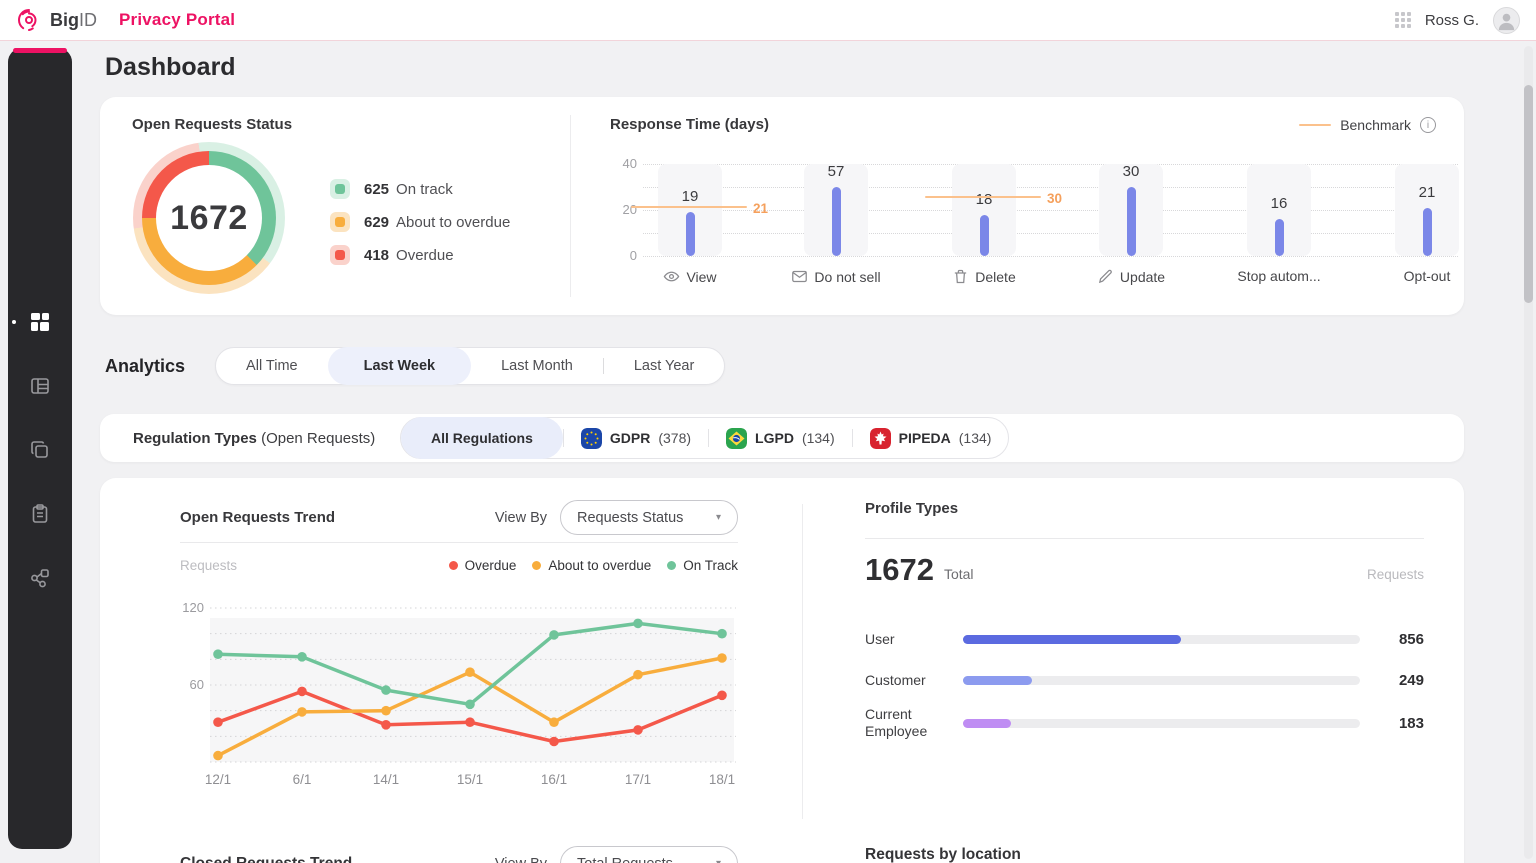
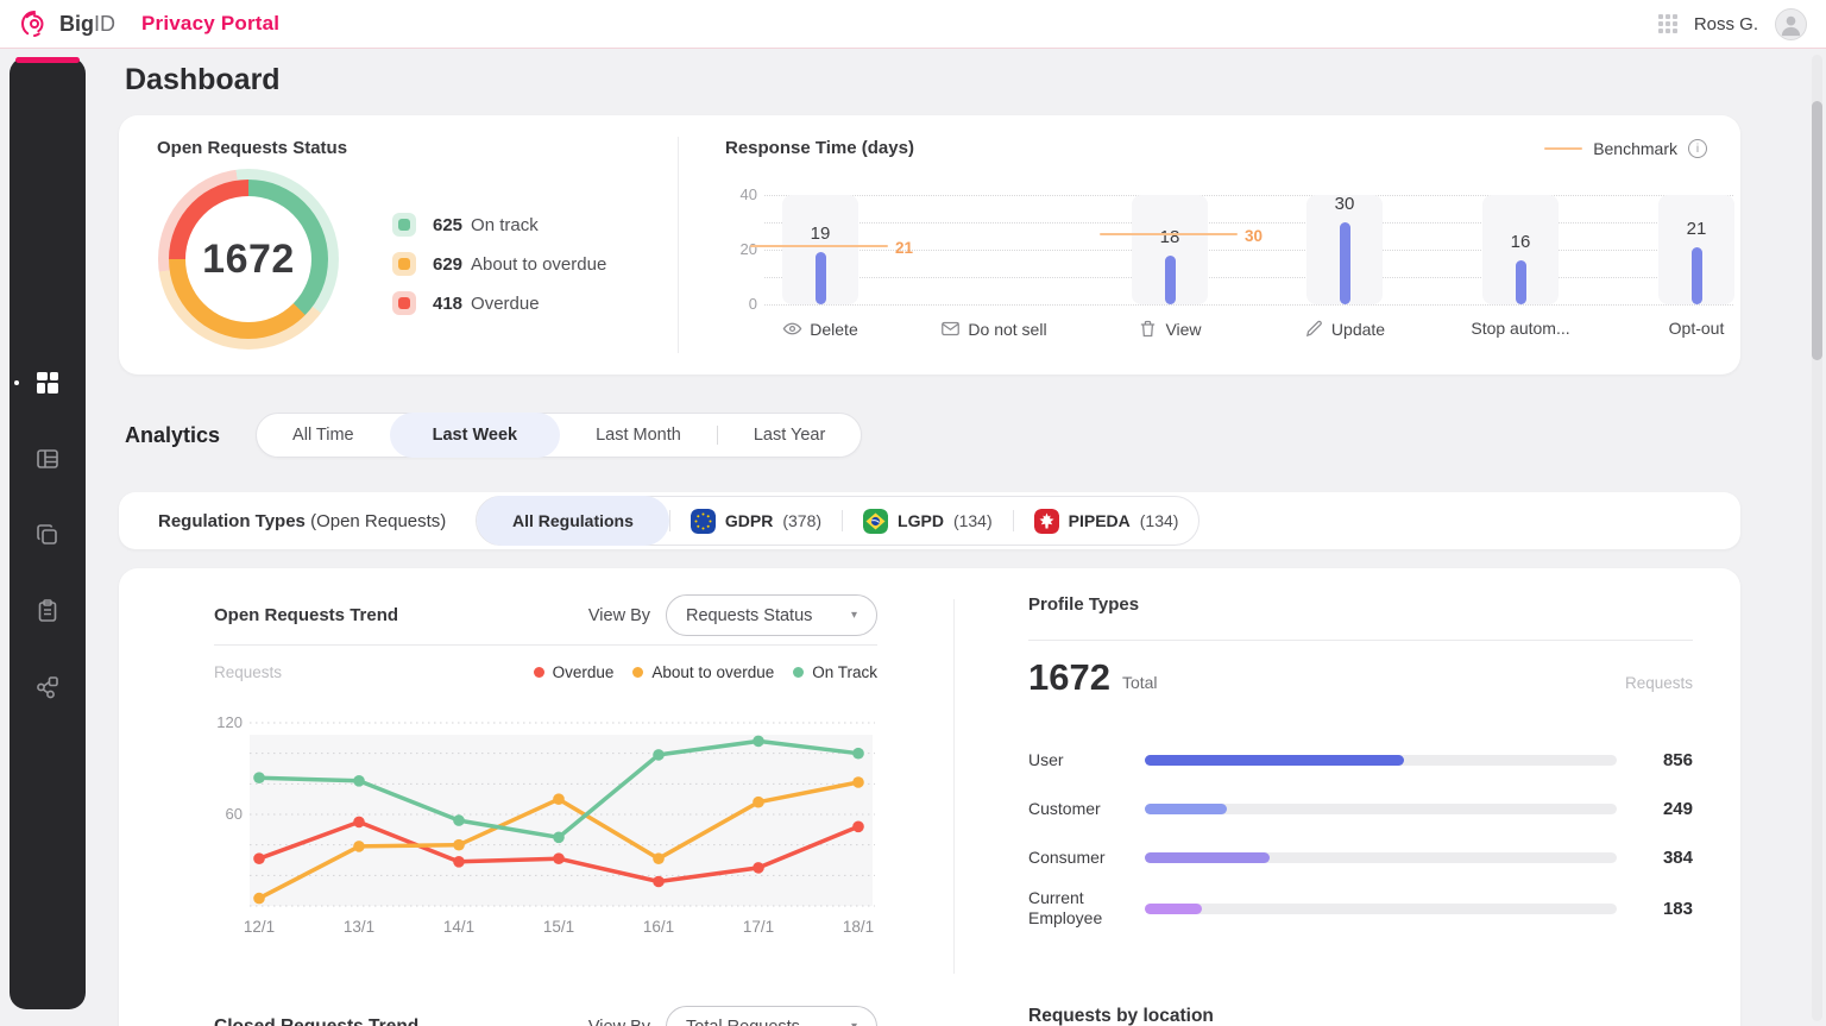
  BigID
  Privacy Portal
  Ross G.
  Dashboard
  Open Requests Status
  1672
  625
  On track
  629
  About to overdue
  418
  Overdue
  Response Time (days)
  Benchmark
  i
  40
  20
  0
  19
  21
- 57
  18
  30
  30
  16
  21
- View
+ Delete
  Do not sell
- Delete
+ View
  Update
  Stop autom...
  Opt-out
  Analytics
  All Time
  Last Week
  Last Month
  Last Year
  Regulation Types (Open Requests)
  All Regulations
  GDPR
  (378)
  LGPD
  (134)
  PIPEDA
  (134)
  Open Requests Trend
  View By
  Requests Status
  ▾
  Requests
  Overdue
  About to overdue
  On Track
  120
  60
  12/1
- 6/1
+ 13/1
  14/1
  15/1
  16/1
  17/1
  18/1
  Profile Types
  1672
  Total
  Requests
  User
  856
  Customer
  249
+ Consumer
+ 384
  Current Employee
  183
  Requests by location
